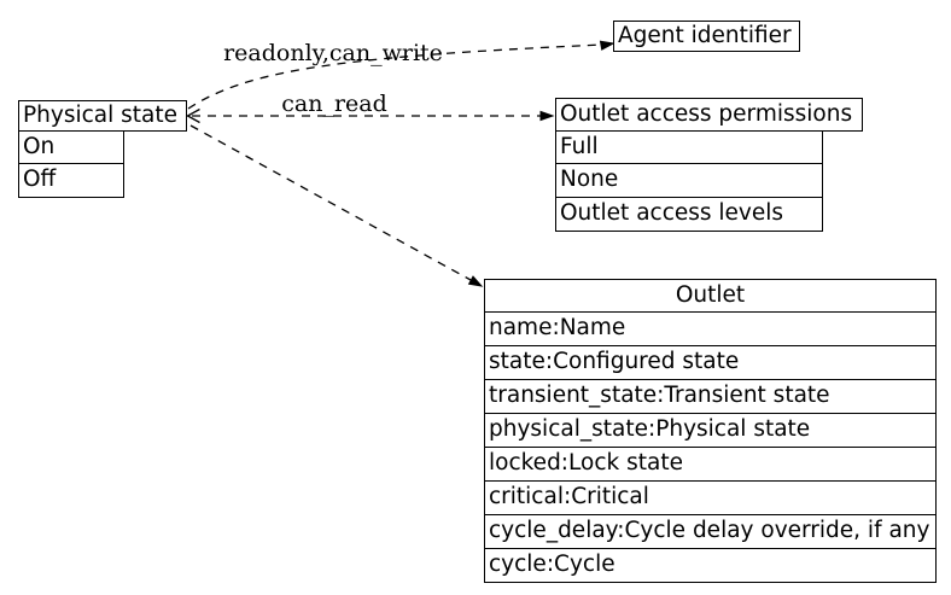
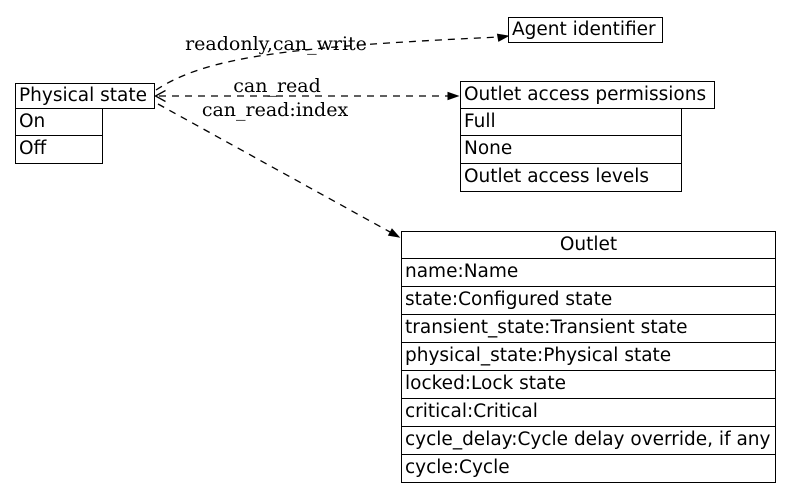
  readonly,can_write
  can_read
+ can_read:index
  Physical state
  On
  Off
  Agent identifier
  Outlet access permissions
  Full
  None
  Outlet access levels
  Outlet
  name:Name
  state:Configured state
  transient_state:Transient state
  physical_state:Physical state
  locked:Lock state
  critical:Critical
  cycle_delay:Cycle delay override, if any
  cycle:Cycle
